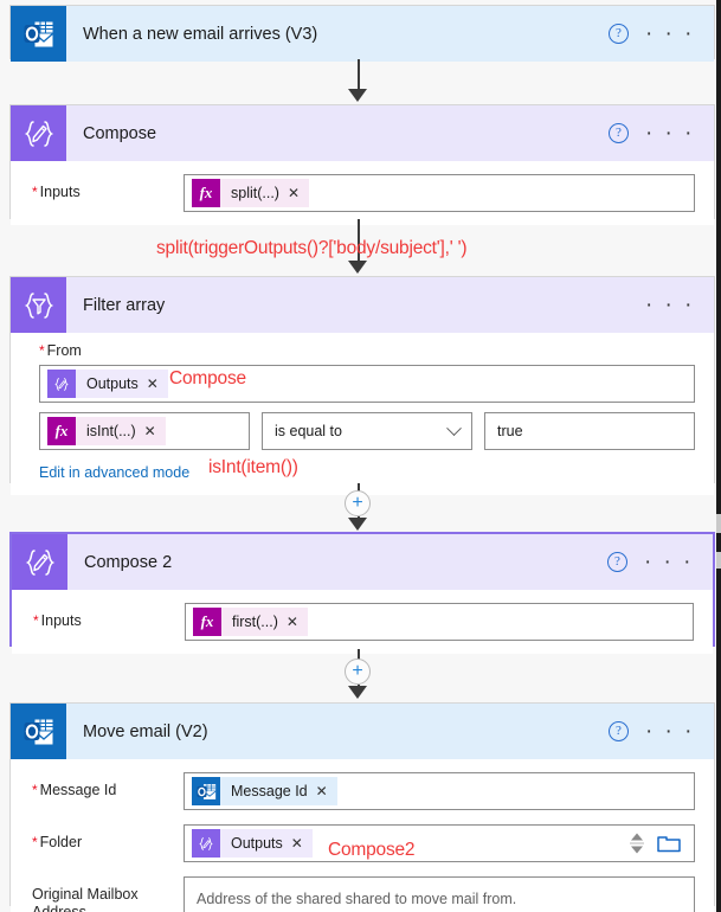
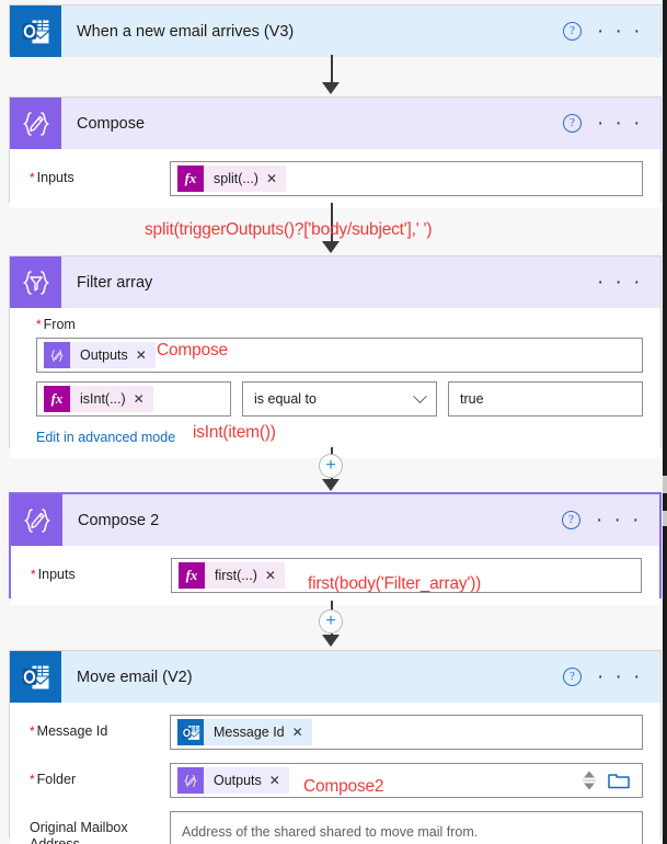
  When a new email arrives (V3)
  ?
  · · ·
  Compose
  ?
  · · ·
  Inputs
  fx
  split(...)
  ✕
  split(triggerOutputs()?['body/subject'],' ')
  Filter array
  · · ·
  From
  Outputs
  ✕
  fx
  isInt(...)
  ✕
  is equal to
  true
  Edit in advanced mode
  Compose
  isInt(item())
  +
  Compose 2
  ?
  · · ·
  Inputs
  fx
  first(...)
  ✕
+ first(body('Filter_array'))
  +
  Move email (V2)
  ?
  · · ·
  Message Id
  Message Id
  ✕
  Folder
  Outputs
  ✕
  Address of the shared shared to move mail from.
  Compose2
